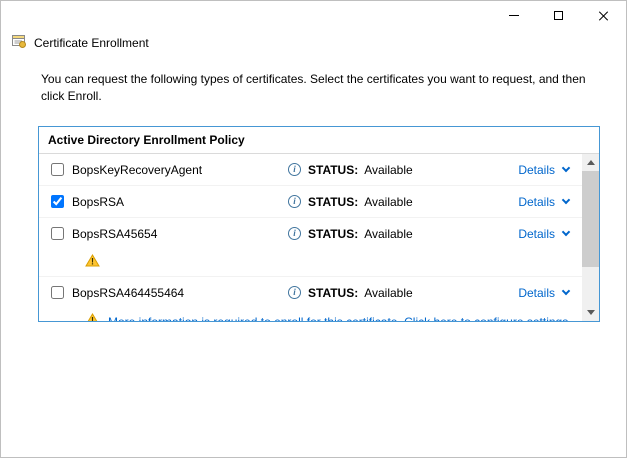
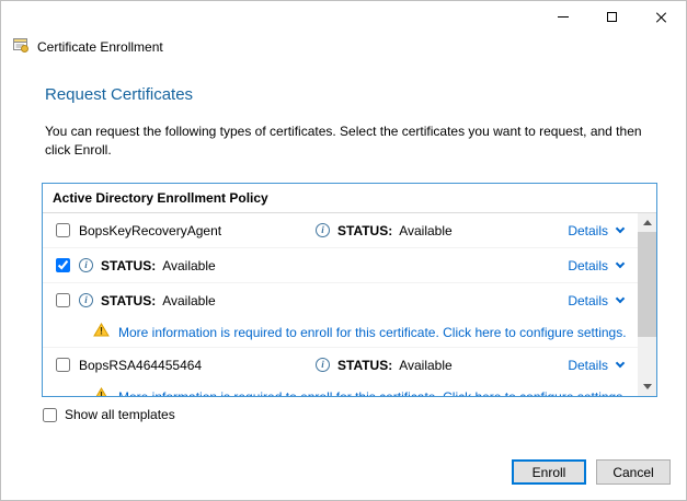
  Certificate Enrollment
+ Request Certificates
  You can request the following types of certificates. Select the certificates you want to request, and then
  click Enroll.
  Active Directory Enrollment Policy
  BopsKeyRecoveryAgent
  STATUS:
  Available
  Details
- BopsRSA
  STATUS:
  Available
  Details
- BopsRSA45654
  STATUS:
  Available
  Details
  !
+ More information is required to enroll for this certificate. Click here to configure settings.
  BopsRSA464455464
  STATUS:
  Available
  Details
  !
+ Show all templates
+ Enroll
+ Cancel
